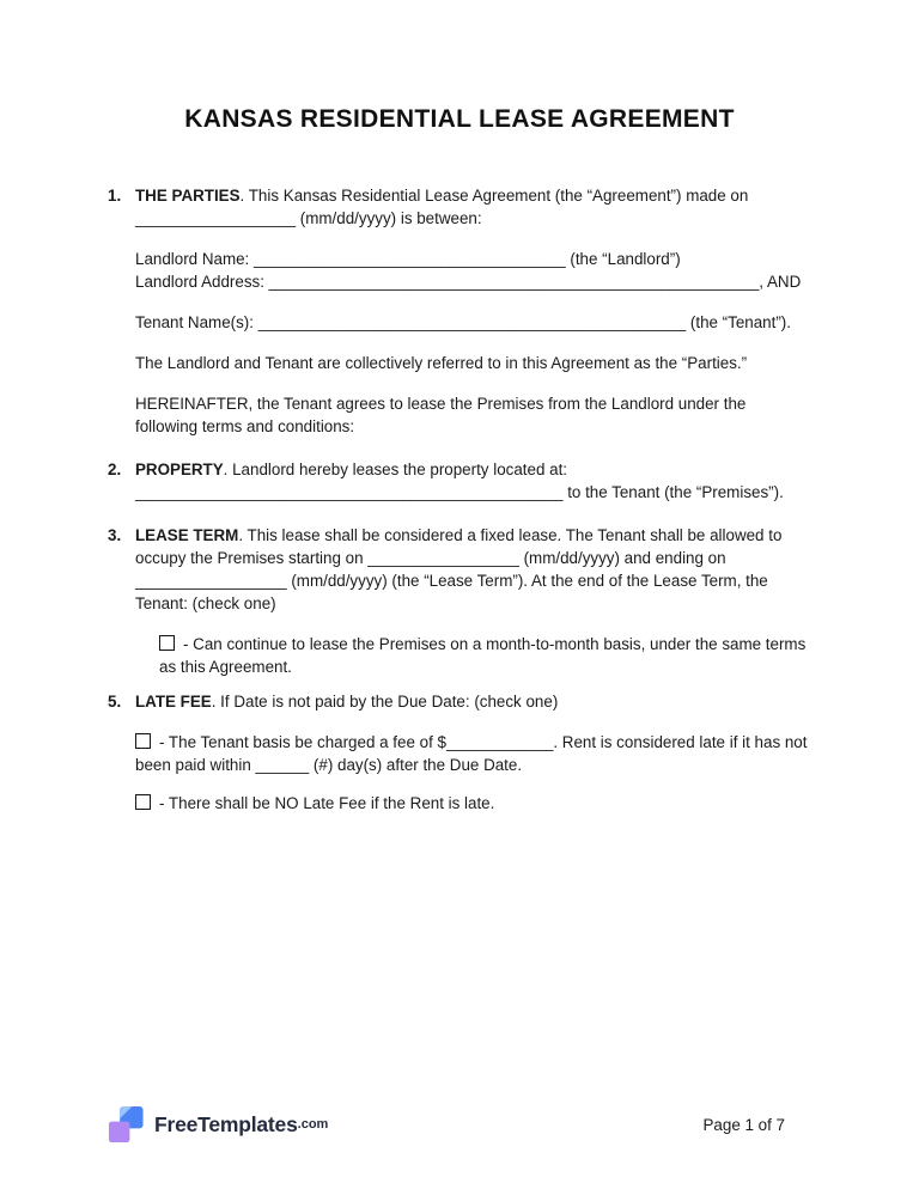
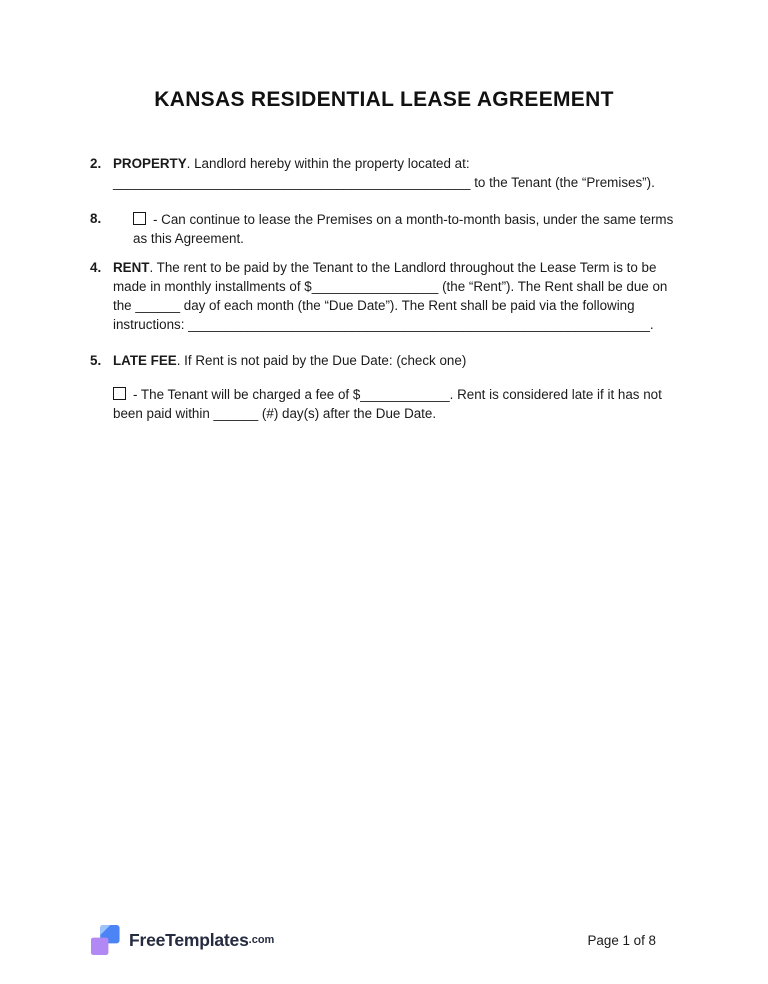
  KANSAS RESIDENTIAL LEASE AGREEMENT
- 1.
- THE PARTIES. This Kansas Residential Lease Agreement (the “Agreement”) made on __________________ (mm/dd/yyyy) is between:
- Landlord Name: ___________________________________ (the “Landlord”)
- Landlord Address: _______________________________________________________, AND
- Tenant Name(s): ________________________________________________ (the “Tenant”).
- The Landlord and Tenant are collectively referred to in this Agreement as the “Parties.”
- HEREINAFTER, the Tenant agrees to lease the Premises from the Landlord under the following terms and conditions:
  2.
- PROPERTY. Landlord hereby leases the property located at: ________________________________________________ to the Tenant (the “Premises”).
+ PROPERTY. Landlord hereby within the property located at: ________________________________________________ to the Tenant (the “Premises”).
- 3.
+ 8.
- LEASE TERM. This lease shall be considered a fixed lease. The Tenant shall be allowed to occupy the Premises starting on _________________ (mm/dd/yyyy) and ending on _________________ (mm/dd/yyyy) (the “Lease Term”). At the end of the Lease Term, the Tenant: (check one)
  - Can continue to lease the Premises on a month-to-month basis, under the same terms as this Agreement.
+ 4.
+ RENT. The rent to be paid by the Tenant to the Landlord throughout the Lease Term is to be made in monthly installments of $_________________ (the “Rent”). The Rent shall be due on the ______ day of each month (the “Due Date”). The Rent shall be paid via the following instructions: ______________________________________________________________.
  5.
- LATE FEE. If Date is not paid by the Due Date: (check one)
+ LATE FEE. If Rent is not paid by the Due Date: (check one)
- - The Tenant basis be charged a fee of $____________. Rent is considered late if it has not been paid within ______ (#) day(s) after the Due Date.
+ - The Tenant will be charged a fee of $____________. Rent is considered late if it has not been paid within ______ (#) day(s) after the Due Date.
- - There shall be NO Late Fee if the Rent is late.
  FreeTemplates
  .com
- Page 1 of 7
+ Page 1 of 8
